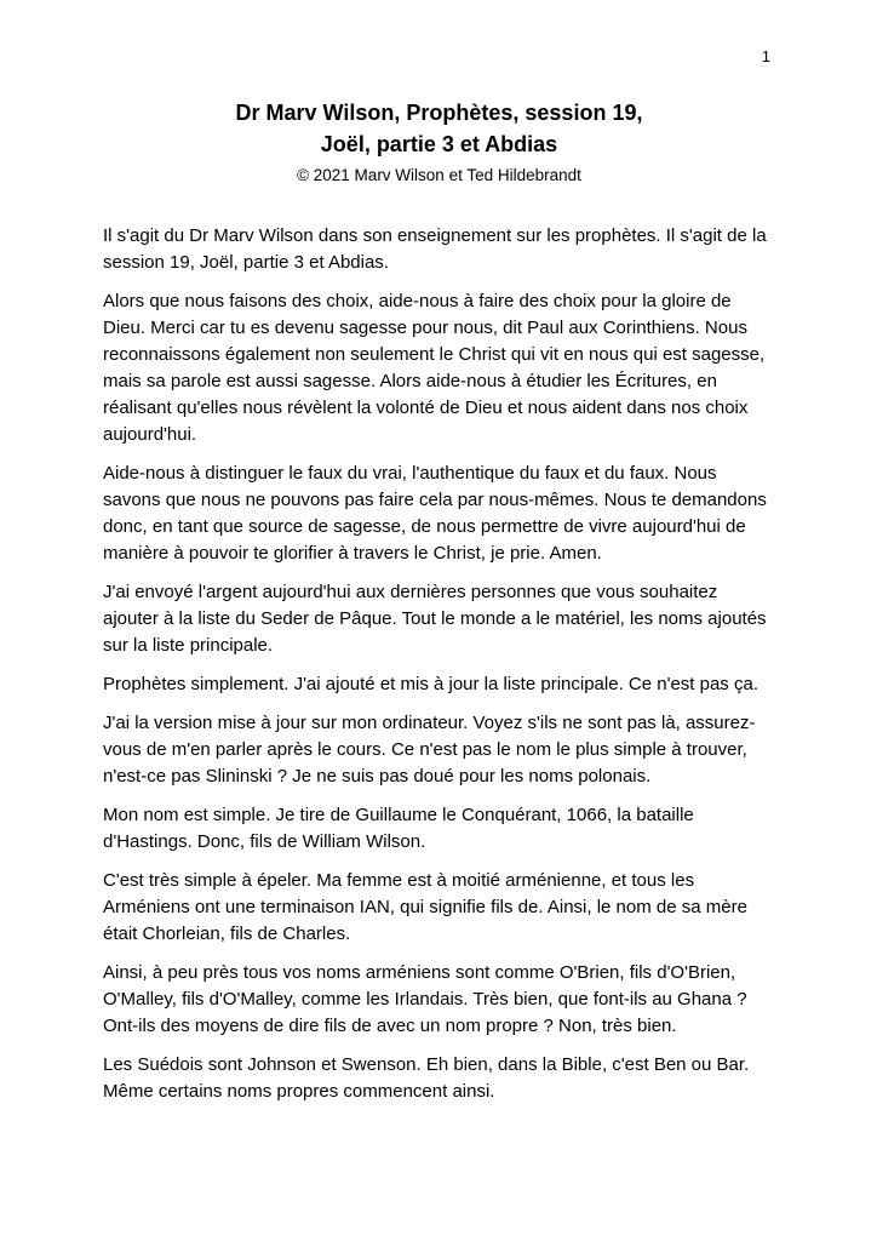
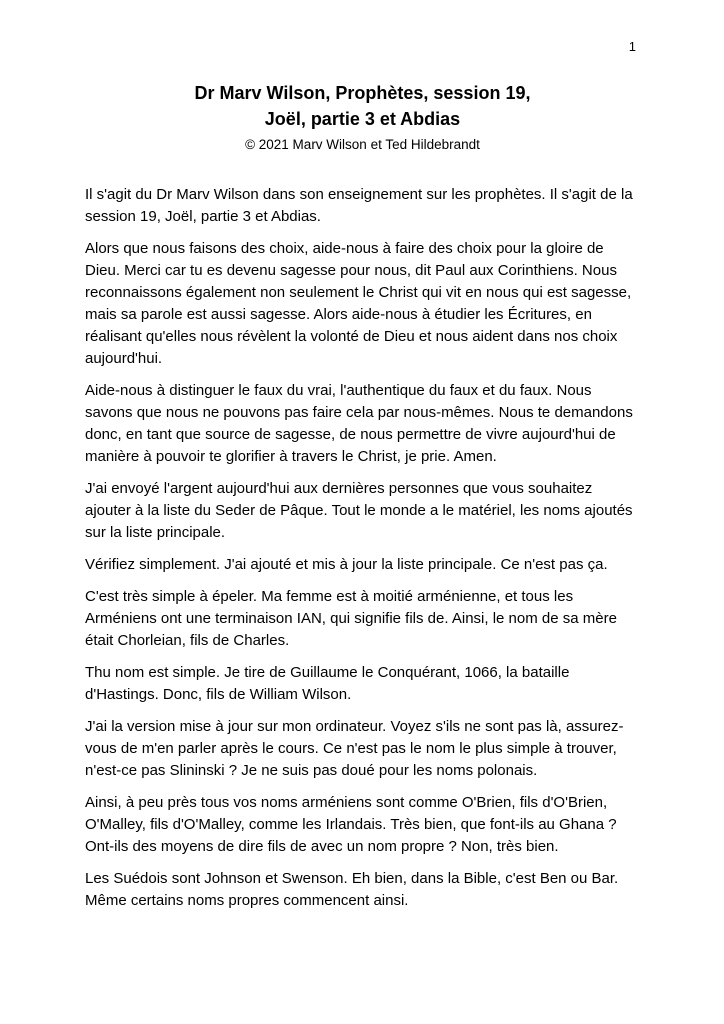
  1
  Dr Marv Wilson, Prophètes, session 19,
  Joël, partie 3 et Abdias
  © 2021 Marv Wilson et Ted Hildebrandt
  Il s'agit du Dr Marv Wilson dans son enseignement sur les prophètes. Il s'agit de la session 19, Joël, partie 3 et Abdias.
  Alors que nous faisons des choix, aide-nous à faire des choix pour la gloire de Dieu. Merci car tu es devenu sagesse pour nous, dit Paul aux Corinthiens. Nous reconnaissons également non seulement le Christ qui vit en nous qui est sagesse, mais sa parole est aussi sagesse. Alors aide-nous à étudier les Écritures, en réalisant qu'elles nous révèlent la volonté de Dieu et nous aident dans nos choix aujourd'hui.
  Aide-nous à distinguer le faux du vrai, l'authentique du faux et du faux. Nous savons que nous ne pouvons pas faire cela par nous-mêmes. Nous te demandons donc, en tant que source de sagesse, de nous permettre de vivre aujourd'hui de manière à pouvoir te glorifier à travers le Christ, je prie. Amen.
  J'ai envoyé l'argent aujourd'hui aux dernières personnes que vous souhaitez ajouter à la liste du Seder de Pâque. Tout le monde a le matériel, les noms ajoutés sur la liste principale.
- Prophètes simplement. J'ai ajouté et mis à jour la liste principale. Ce n'est pas ça.
+ Vérifiez simplement. J'ai ajouté et mis à jour la liste principale. Ce n'est pas ça.
- J'ai la version mise à jour sur mon ordinateur. Voyez s'ils ne sont pas là, assurez-vous de m'en parler après le cours. Ce n'est pas le nom le plus simple à trouver, n'est-ce pas Slininski ? Je ne suis pas doué pour les noms polonais.
+ C'est très simple à épeler. Ma femme est à moitié arménienne, et tous les Arméniens ont une terminaison IAN, qui signifie fils de. Ainsi, le nom de sa mère était Chorleian, fils de Charles.
- Mon nom est simple. Je tire de Guillaume le Conquérant, 1066, la bataille d'Hastings. Donc, fils de William Wilson.
+ Thu nom est simple. Je tire de Guillaume le Conquérant, 1066, la bataille d'Hastings. Donc, fils de William Wilson.
- C'est très simple à épeler. Ma femme est à moitié arménienne, et tous les Arméniens ont une terminaison IAN, qui signifie fils de. Ainsi, le nom de sa mère était Chorleian, fils de Charles.
+ J'ai la version mise à jour sur mon ordinateur. Voyez s'ils ne sont pas là, assurez-vous de m'en parler après le cours. Ce n'est pas le nom le plus simple à trouver, n'est-ce pas Slininski ? Je ne suis pas doué pour les noms polonais.
  Ainsi, à peu près tous vos noms arméniens sont comme O'Brien, fils d'O'Brien, O'Malley, fils d'O'Malley, comme les Irlandais. Très bien, que font-ils au Ghana ? Ont-ils des moyens de dire fils de avec un nom propre ? Non, très bien.
  Les Suédois sont Johnson et Swenson. Eh bien, dans la Bible, c'est Ben ou Bar. Même certains noms propres commencent ainsi.
